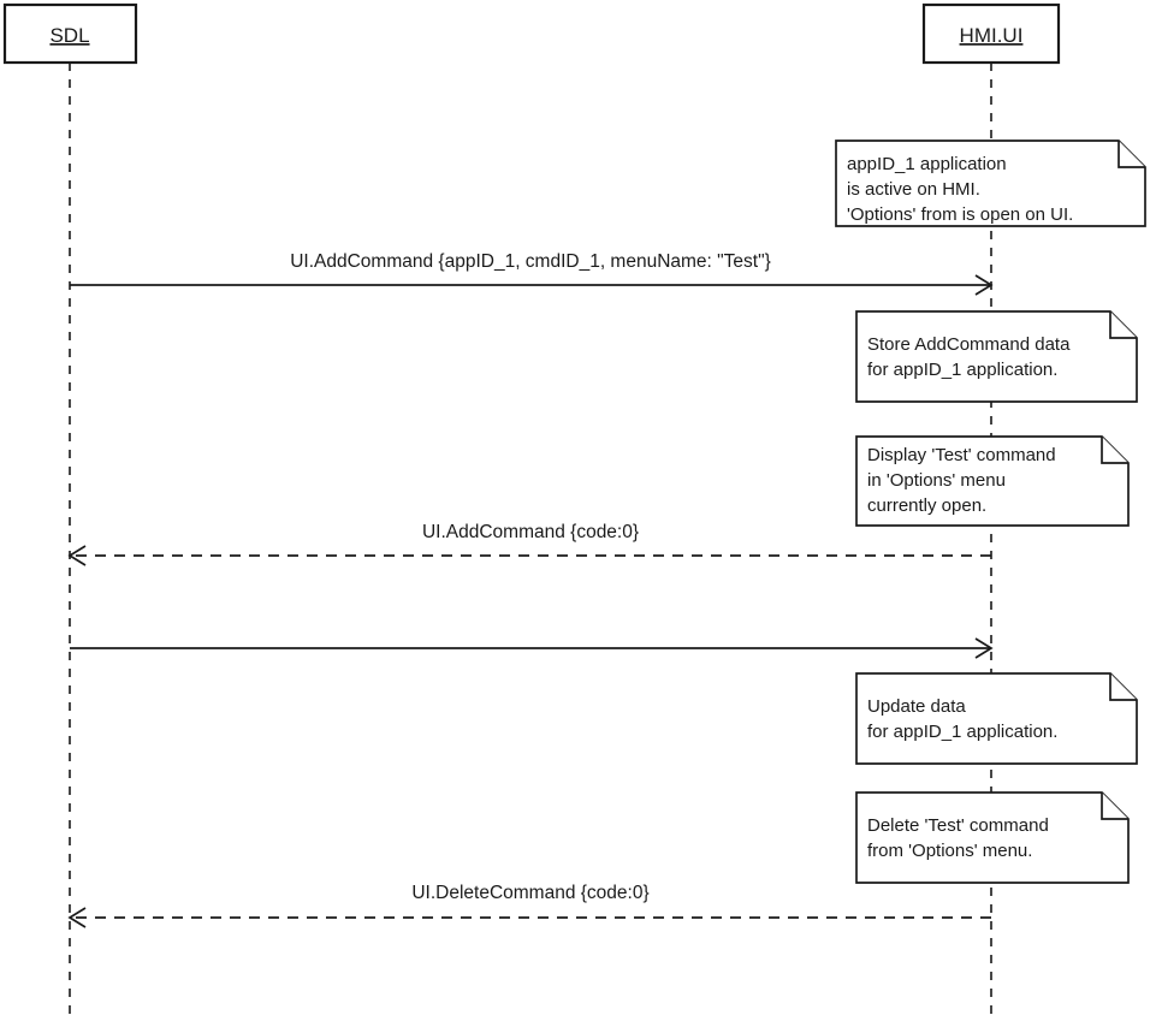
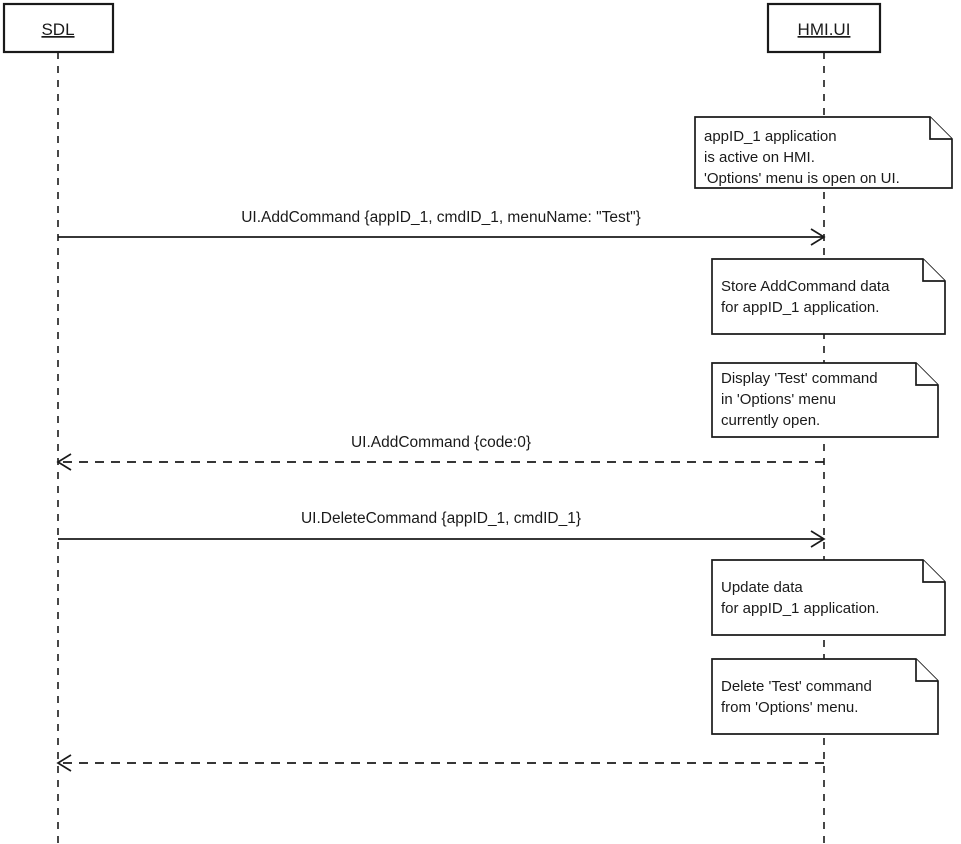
  SDL
  HMI.UI
  appID_1 application
  is active on HMI.
- 'Options' from is open on UI.
+ 'Options' menu is open on UI.
  UI.AddCommand {appID_1, cmdID_1, menuName: "Test"}
  Store AddCommand data
  for appID_1 application.
  Display 'Test' command
  in 'Options' menu
  currently open.
  UI.AddCommand {code:0}
+ UI.DeleteCommand {appID_1, cmdID_1}
  Update data
  for appID_1 application.
  Delete 'Test' command
  from 'Options' menu.
- UI.DeleteCommand {code:0}
